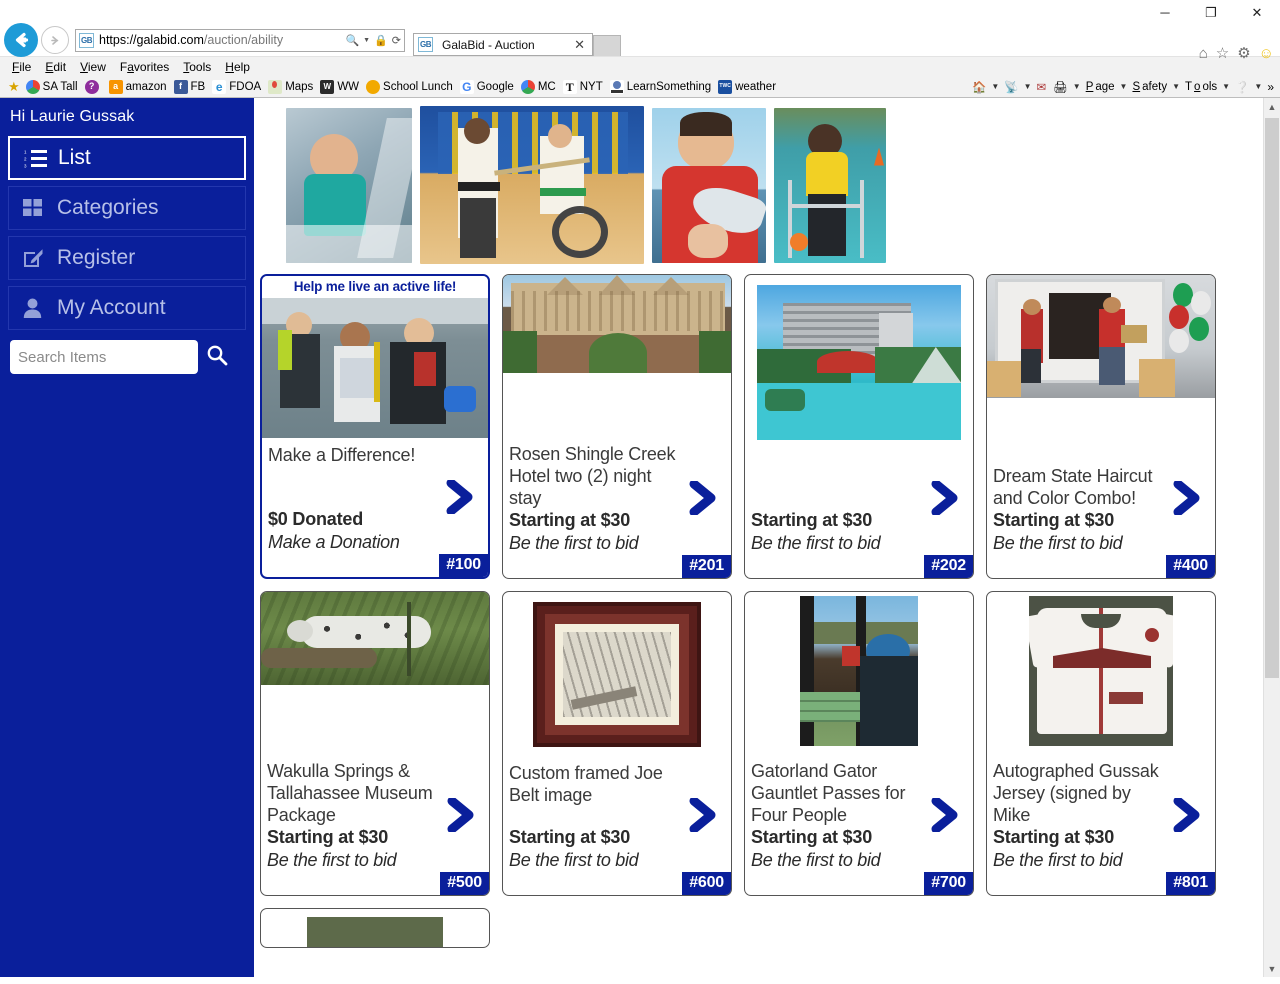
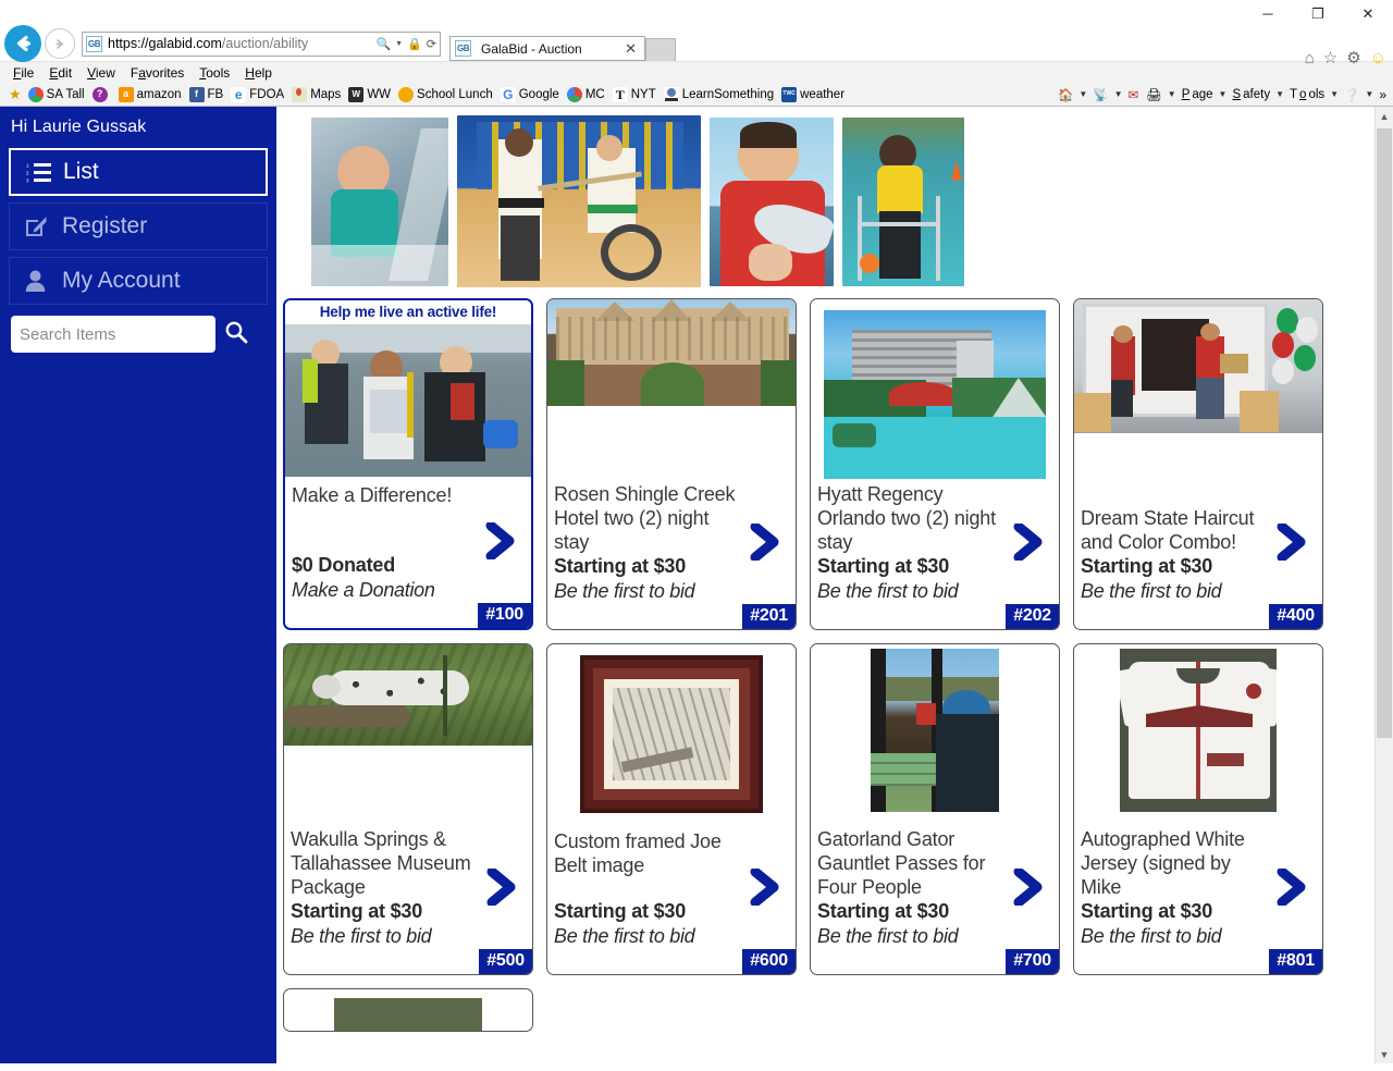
  ─
  ❐
  ✕
  GB
  https://galabid.com/auction/ability
  🔍
  🔒
  ⟳
  GB
  GalaBid - Auction
  ✕
  ⌂
  ☆
  ⚙
  ☺
  File
  Edit
  View
  Favorites
  Tools
  Help
  ★
  SA Tall
  ?
  a
  amazon
  f
  FB
  e
  FDOA
  Maps
  W
  WW
  School Lunch
  G
  Google
  MC
  T
  NYT
  LearnSomething
  weather
  🏠
  ▼
  📡
  ▼
  ✉
  🖨
  ▼
  P
  age
  ▼
  S
  afety
  ▼
  T
  o
  ols
  ▼
  ❔
  ▼
  »
  Hi Laurie Gussak
  List
- Categories
  Register
  My Account
  Search Items
  Help me live an active life!
  Make a Difference!
  $0 Donated
  Make a Donation
  #100
  Rosen Shingle Creek Hotel two (2) night stay
  Starting at $30
  Be the first to bid
  #201
+ Hyatt Regency Orlando two (2) night stay
  Starting at $30
  Be the first to bid
  #202
  Dream State Haircut and Color Combo!
  Starting at $30
  Be the first to bid
  #400
  Wakulla Springs & Tallahassee Museum Package
  Starting at $30
  Be the first to bid
  #500
  Custom framed Joe Belt image
  Starting at $30
  Be the first to bid
  #600
  Gatorland Gator Gauntlet Passes for Four People
  Starting at $30
  Be the first to bid
  #700
- Autographed Gussak Jersey (signed by Mike
+ Autographed White Jersey (signed by Mike
  Starting at $30
  Be the first to bid
  #801
  ▲
  ▼
